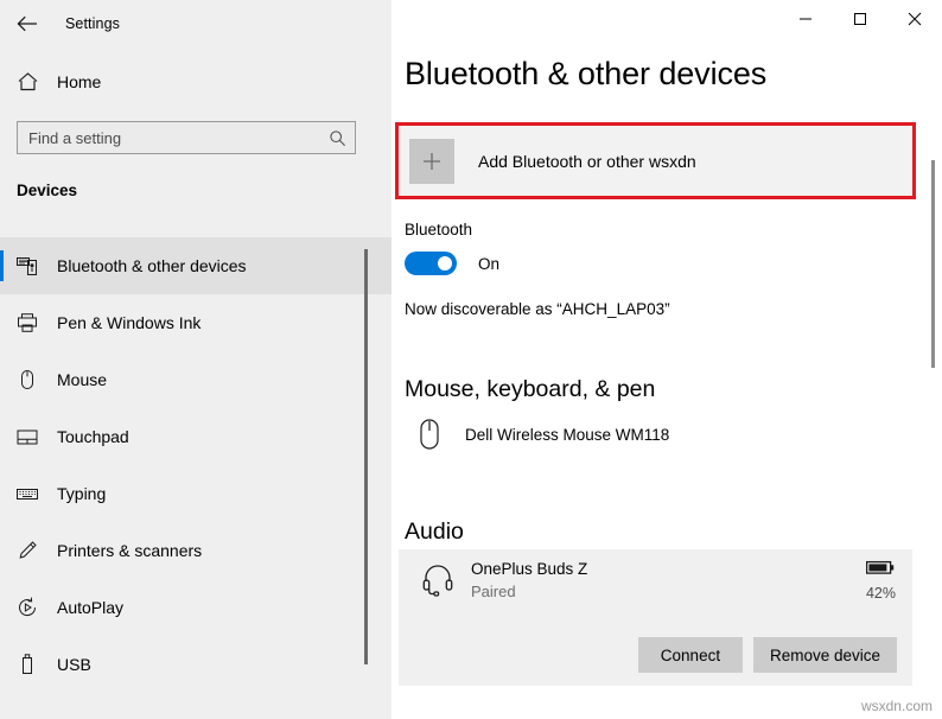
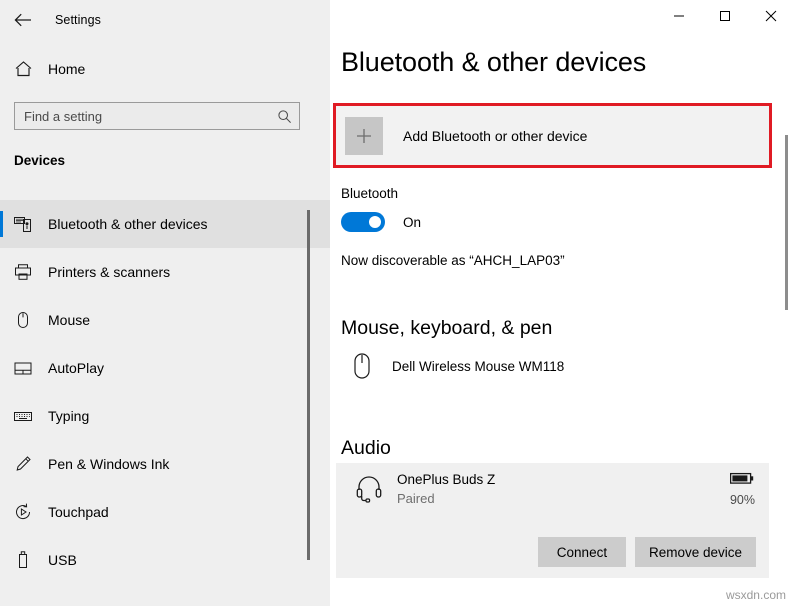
  Settings
  Home
  Find a setting
  Devices
  Bluetooth & other devices
- Pen & Windows Ink
+ Printers & scanners
  Mouse
- Touchpad
+ AutoPlay
  Typing
- Printers & scanners
+ Pen & Windows Ink
- AutoPlay
+ Touchpad
  USB
  Bluetooth & other devices
- Add Bluetooth or other wsxdn
+ Add Bluetooth or other device
  Bluetooth
  On
  Now discoverable as “AHCH_LAP03”
  Mouse, keyboard, & pen
  Dell Wireless Mouse WM118
  Audio
  OnePlus Buds Z
  Paired
- 42%
+ 90%
  Connect
  Remove device
  wsxdn.com
